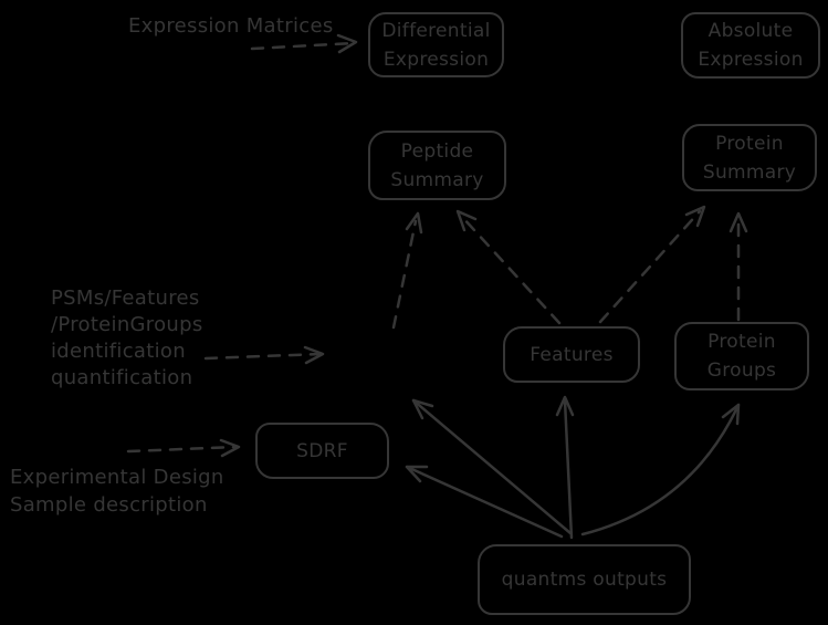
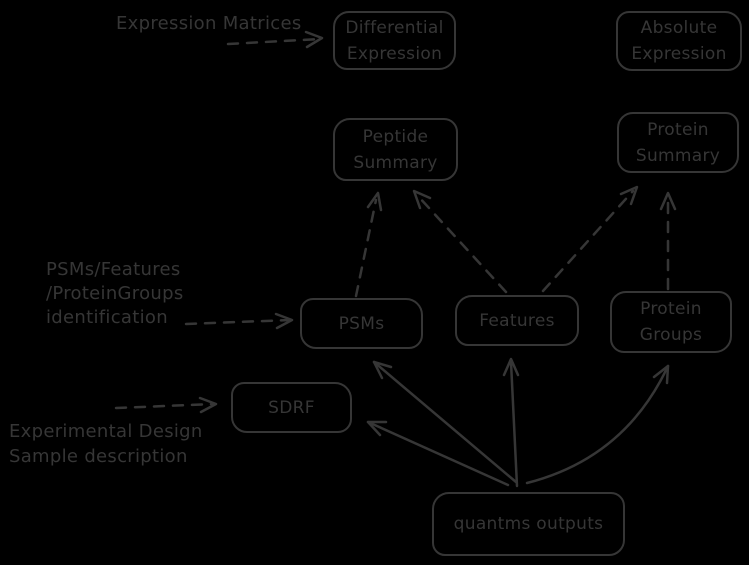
  Differential
  Expression
  Absolute
  Expression
  Peptide
  Summary
  Protein
  Summary
+ PSMs
  Features
  Protein
  Groups
  SDRF
  quantms outputs
  Expression Matrices
  PSMs/Features
  /ProteinGroups
  identification
- quantification
  Experimental Design
  Sample description
